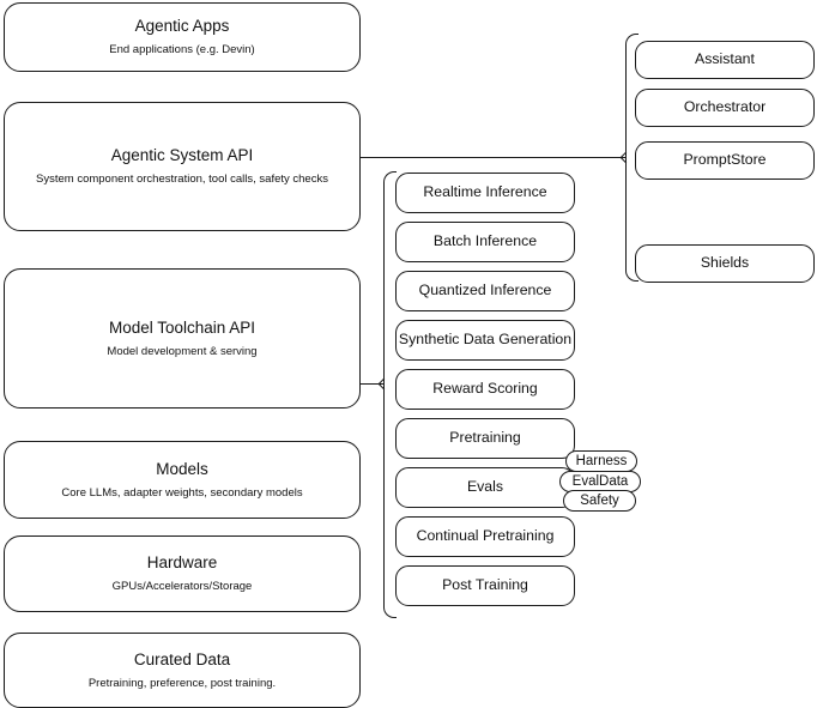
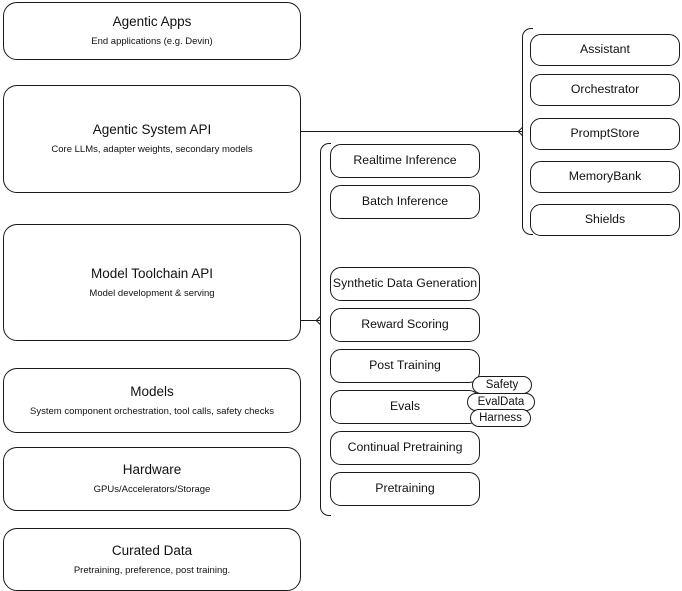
  Agentic Apps
  End applications (e.g. Devin)
  Agentic System API
- System component orchestration, tool calls, safety checks
+ Core LLMs, adapter weights, secondary models
  Model Toolchain API
  Model development & serving
  Models
- Core LLMs, adapter weights, secondary models
+ System component orchestration, tool calls, safety checks
  Hardware
  GPUs/Accelerators/Storage
  Curated Data
  Pretraining, preference, post training.
  Realtime Inference
  Batch Inference
- Quantized Inference
  Synthetic Data Generation
  Reward Scoring
- Pretraining
+ Post Training
  Evals
  Continual Pretraining
- Post Training
+ Pretraining
- Harness
+ Safety
  EvalData
- Safety
+ Harness
  Assistant
  Orchestrator
  PromptStore
+ MemoryBank
  Shields
